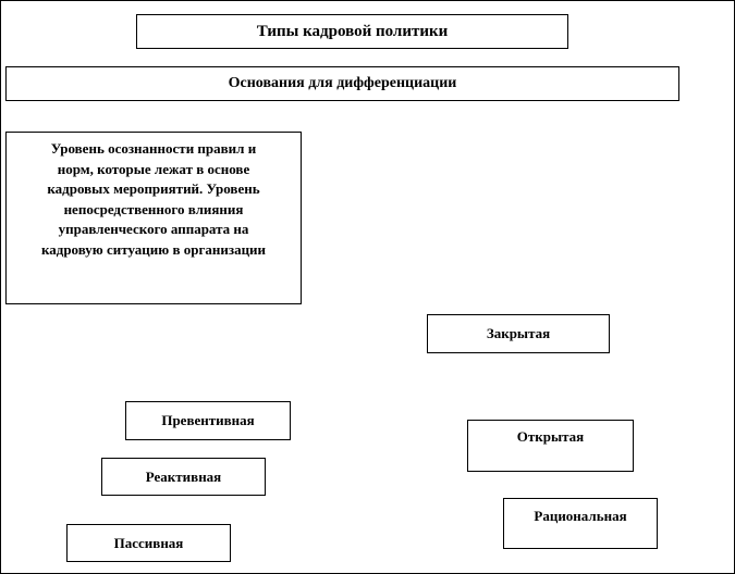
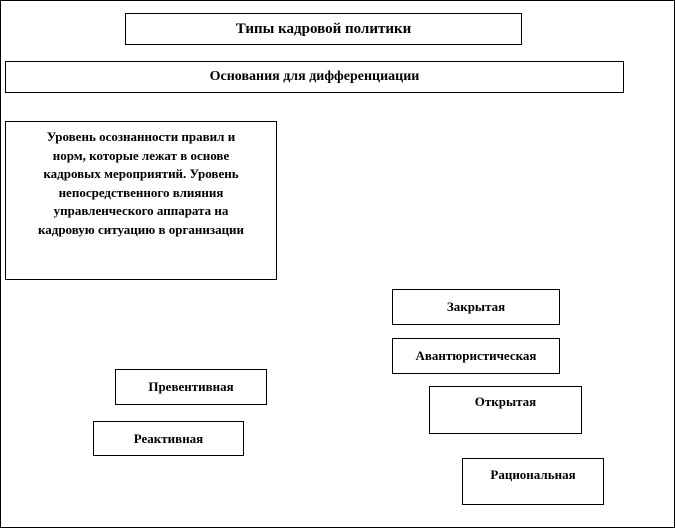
  Типы кадровой политики
  Основания для дифференциации
  Уровень осознанности правил и
  норм, которые лежат в основе
  кадровых мероприятий. Уровень
  непосредственного влияния
  управленческого аппарата на
  кадровую ситуацию в организации
  Закрытая
+ Авантюристическая
  Открытая
  Рациональная
  Превентивная
  Реактивная
- Пассивная
